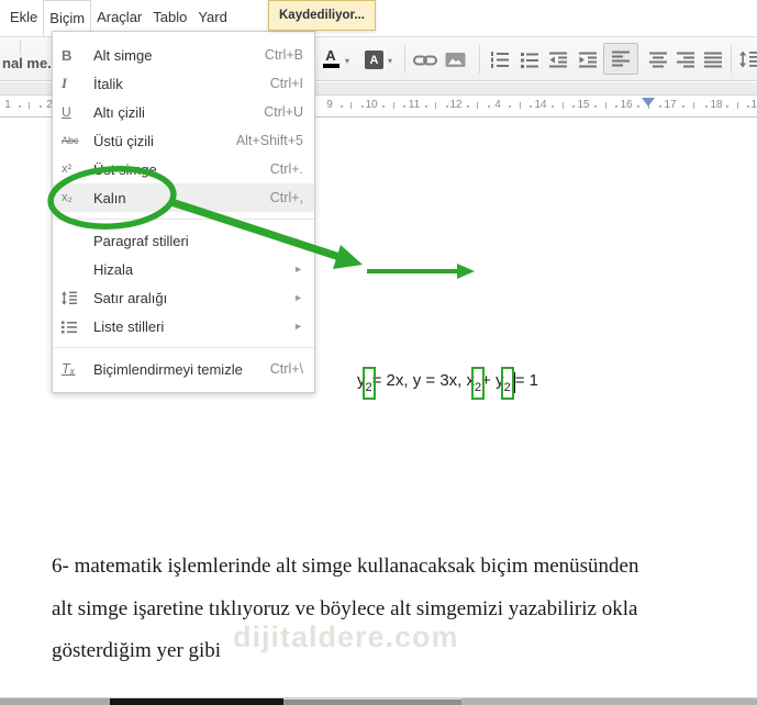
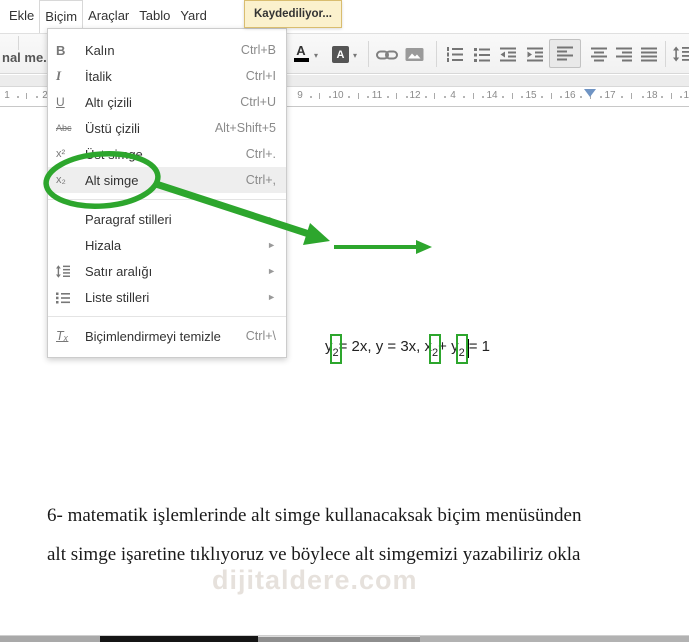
  Ekle
  Biçim
  Araçlar
  Tablo
  Yard
  Kaydediliyor...
  nal me.
  A
  ▾
  A
  ▾
  1
  2
  9
  10
  11
  12
  4
  14
  15
  16
  17
  18
  y2= 2x, y = 3x, x2+ y2= 1
  dijitaldere.com
  6- matematik işlemlerinde alt simge kullanacaksak biçim menüsünden
  alt simge işaretine tıklıyoruz ve böylece alt simgemizi yazabiliriz okla
- gösterdiğim yer gibi
  B
- Alt simge
+ Kalın
  Ctrl+B
  I
  İtalik
  Ctrl+I
  U
  Altı çizili
  Ctrl+U
  Abc
  Üstü çizili
  Alt+Shift+5
  x²
  Ctrl+.
  x₂
- Kalın
+ Alt simge
  Ctrl+,
  Paragraf stilleri
  Hizala
  ►
  Satır aralığı
  ►
  Liste stilleri
  ►
  Tₓ
  Biçimlendirmeyi temizle
  Ctrl+\
